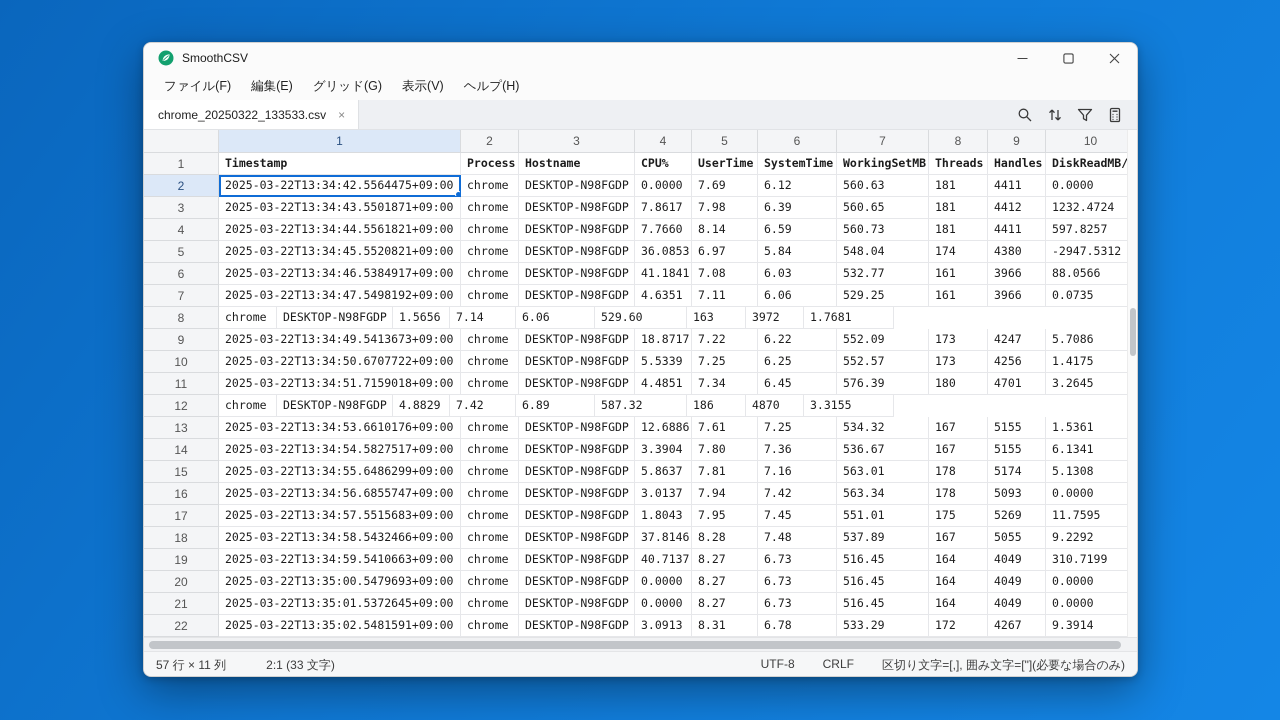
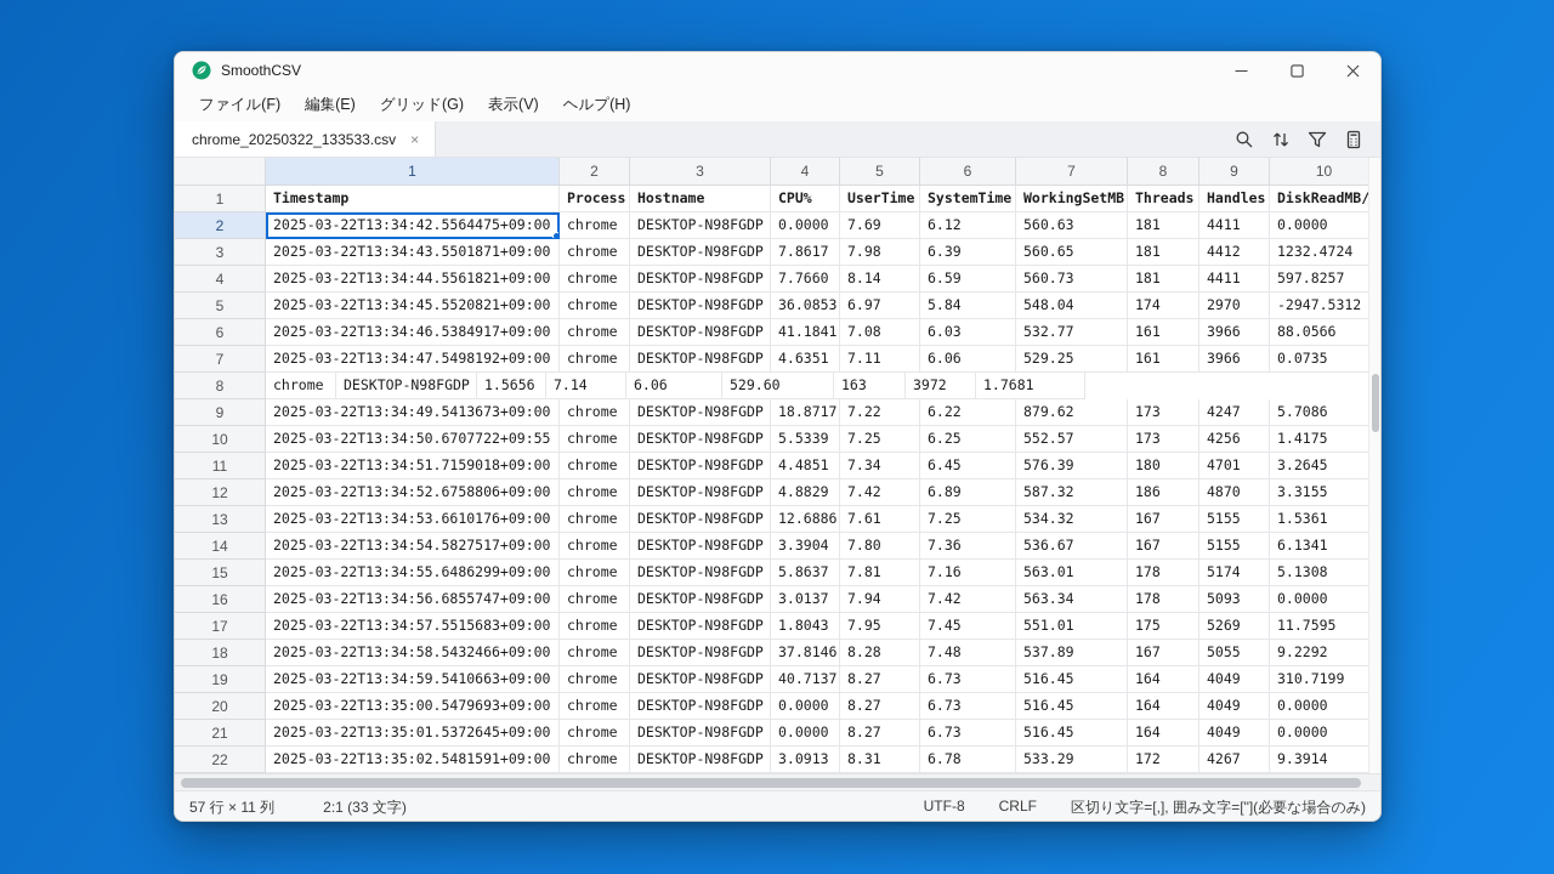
  SmoothCSV
  ファイル(F)
  編集(E)
  グリッド(G)
  表示(V)
  ヘルプ(H)
  chrome_20250322_133533.csv
  ×
  1
  2
  3
  4
  5
  6
  7
  8
  9
  10
  1
  Timestamp
  Process
  Hostname
  CPU%
  UserTime
  SystemTime
  WorkingSetMB
  Threads
  Handles
  DiskReadMB/
  2
  2025-03-22T13:34:42.5564475+09:00
  chrome
  DESKTOP-N98FGDP
  0.0000
  7.69
  6.12
  560.63
  181
  4411
  0.0000
  3
  2025-03-22T13:34:43.5501871+09:00
  chrome
  DESKTOP-N98FGDP
  7.8617
  7.98
  6.39
  560.65
  181
  4412
  1232.4724
  4
  2025-03-22T13:34:44.5561821+09:00
  chrome
  DESKTOP-N98FGDP
  7.7660
  8.14
  6.59
  560.73
  181
  4411
  597.8257
  5
  2025-03-22T13:34:45.5520821+09:00
  chrome
  DESKTOP-N98FGDP
  36.0853
  6.97
  5.84
  548.04
  174
- 4380
+ 2970
  -2947.5312
  6
  2025-03-22T13:34:46.5384917+09:00
  chrome
  DESKTOP-N98FGDP
  41.1841
  7.08
  6.03
  532.77
  161
  3966
  88.0566
  7
  2025-03-22T13:34:47.5498192+09:00
  chrome
  DESKTOP-N98FGDP
  4.6351
  7.11
  6.06
  529.25
  161
  3966
  0.0735
  8
  chrome
  DESKTOP-N98FGDP
  1.5656
  7.14
  6.06
  529.60
  163
  3972
  1.7681
  9
  2025-03-22T13:34:49.5413673+09:00
  chrome
  DESKTOP-N98FGDP
  18.8717
  7.22
  6.22
- 552.09
+ 879.62
  173
  4247
  5.7086
  10
- 2025-03-22T13:34:50.6707722+09:00
+ 2025-03-22T13:34:50.6707722+09:55
  chrome
  DESKTOP-N98FGDP
  5.5339
  7.25
  6.25
  552.57
  173
  4256
  1.4175
  11
  2025-03-22T13:34:51.7159018+09:00
  chrome
  DESKTOP-N98FGDP
  4.4851
  7.34
  6.45
  576.39
  180
  4701
  3.2645
  12
+ 2025-03-22T13:34:52.6758806+09:00
  chrome
  DESKTOP-N98FGDP
  4.8829
  7.42
  6.89
  587.32
  186
  4870
  3.3155
  13
  2025-03-22T13:34:53.6610176+09:00
  chrome
  DESKTOP-N98FGDP
  12.6886
  7.61
  7.25
  534.32
  167
  5155
  1.5361
  14
  2025-03-22T13:34:54.5827517+09:00
  chrome
  DESKTOP-N98FGDP
  3.3904
  7.80
  7.36
  536.67
  167
  5155
  6.1341
  15
  2025-03-22T13:34:55.6486299+09:00
  chrome
  DESKTOP-N98FGDP
  5.8637
  7.81
  7.16
  563.01
  178
  5174
  5.1308
  16
  2025-03-22T13:34:56.6855747+09:00
  chrome
  DESKTOP-N98FGDP
  3.0137
  7.94
  7.42
  563.34
  178
  5093
  0.0000
  17
  2025-03-22T13:34:57.5515683+09:00
  chrome
  DESKTOP-N98FGDP
  1.8043
  7.95
  7.45
  551.01
  175
  5269
  11.7595
  18
  2025-03-22T13:34:58.5432466+09:00
  chrome
  DESKTOP-N98FGDP
  37.8146
  8.28
  7.48
  537.89
  167
  5055
  9.2292
  19
  2025-03-22T13:34:59.5410663+09:00
  chrome
  DESKTOP-N98FGDP
  40.7137
  8.27
  6.73
  516.45
  164
  4049
  310.7199
  20
  2025-03-22T13:35:00.5479693+09:00
  chrome
  DESKTOP-N98FGDP
  0.0000
  8.27
  6.73
  516.45
  164
  4049
  0.0000
  21
  2025-03-22T13:35:01.5372645+09:00
  chrome
  DESKTOP-N98FGDP
  0.0000
  8.27
  6.73
  516.45
  164
  4049
  0.0000
  22
  2025-03-22T13:35:02.5481591+09:00
  chrome
  DESKTOP-N98FGDP
  3.0913
  8.31
  6.78
  533.29
  172
  4267
  9.3914
  57 行 × 11 列
  2:1 (33 文字)
  UTF-8
  CRLF
  区切り文字=[,], 囲み文字=["](必要な場合のみ)
